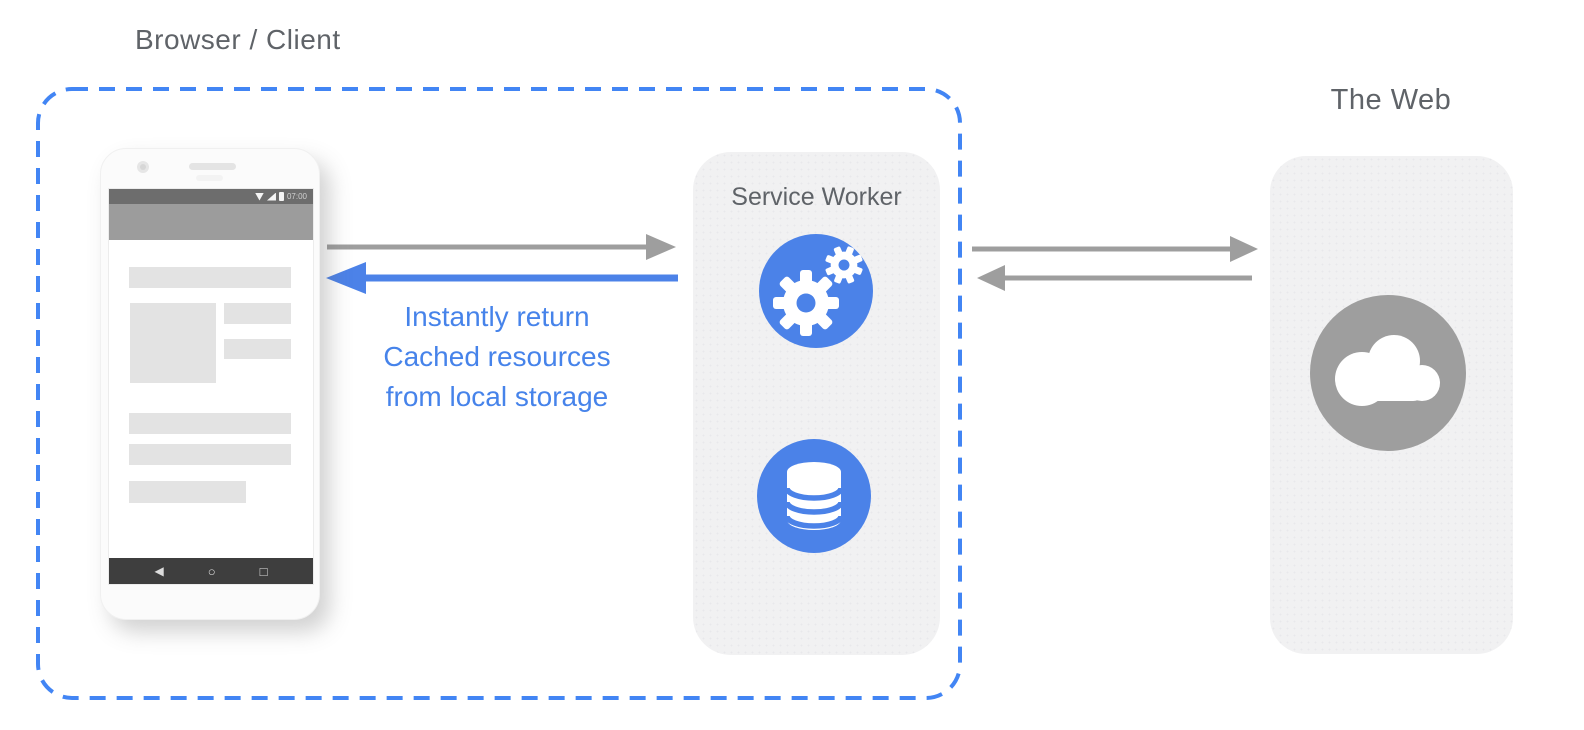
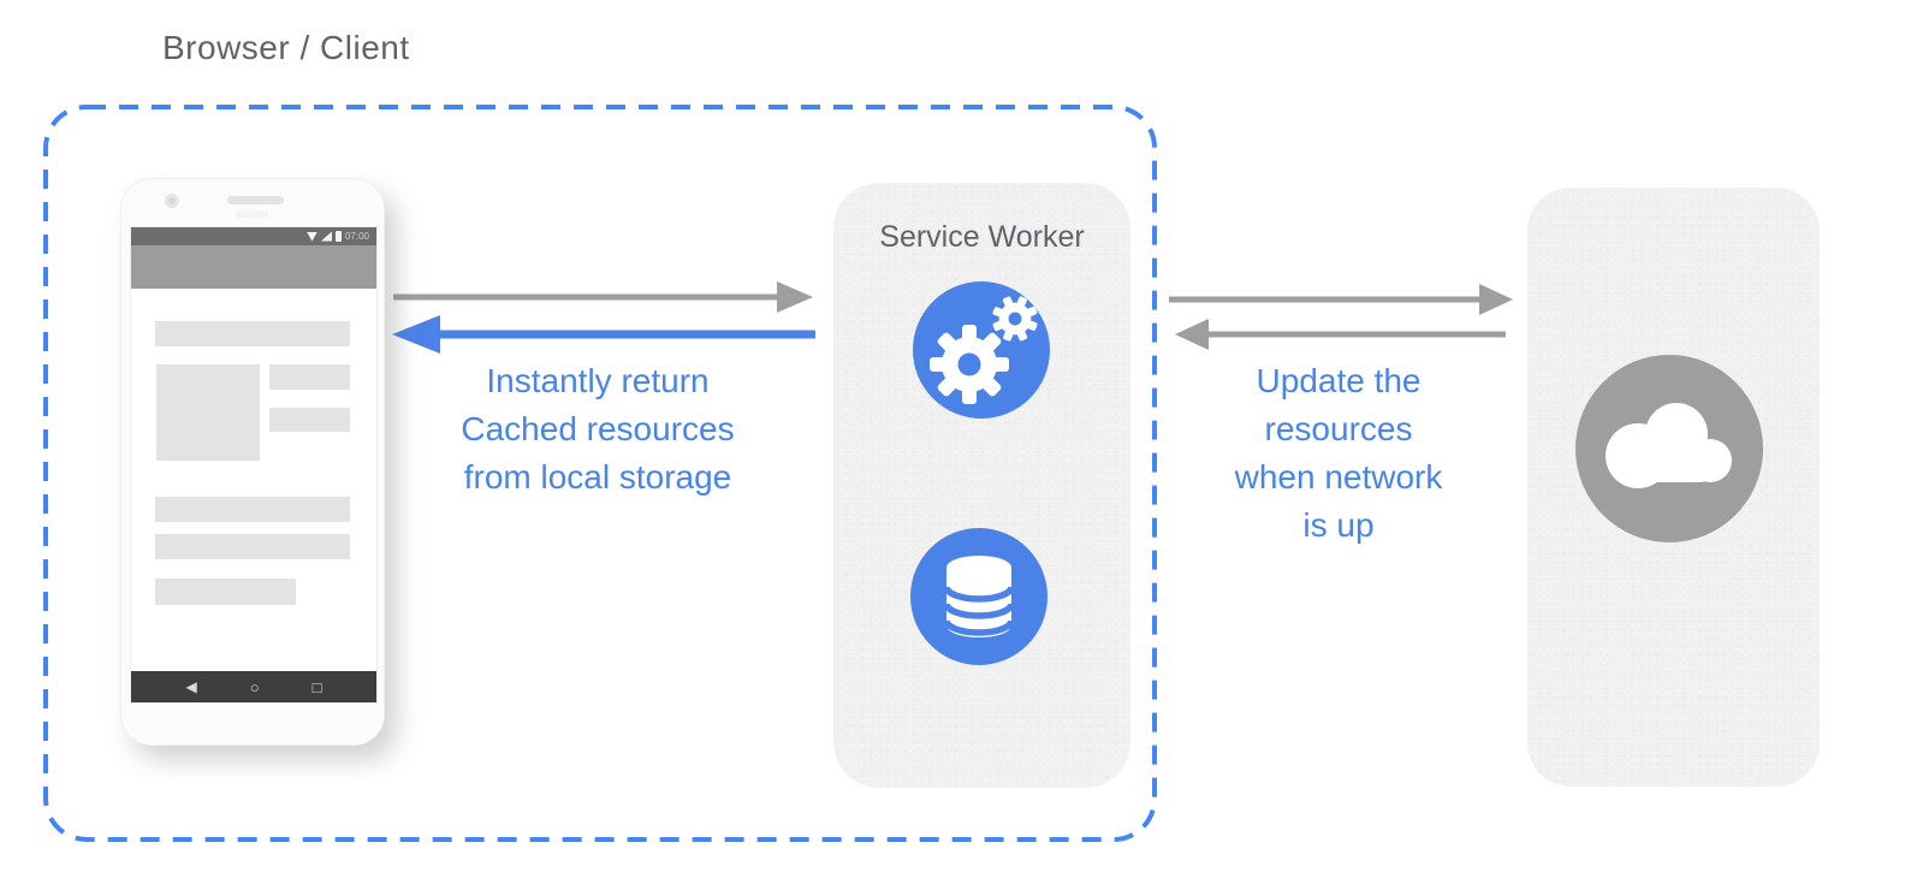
  Browser / Client
- The Web
  07:00
  ◀
  ○
  □
  Service Worker
  Instantly return
  Cached resources
  from local storage
+ Update the
+ resources
+ when network
+ is up
